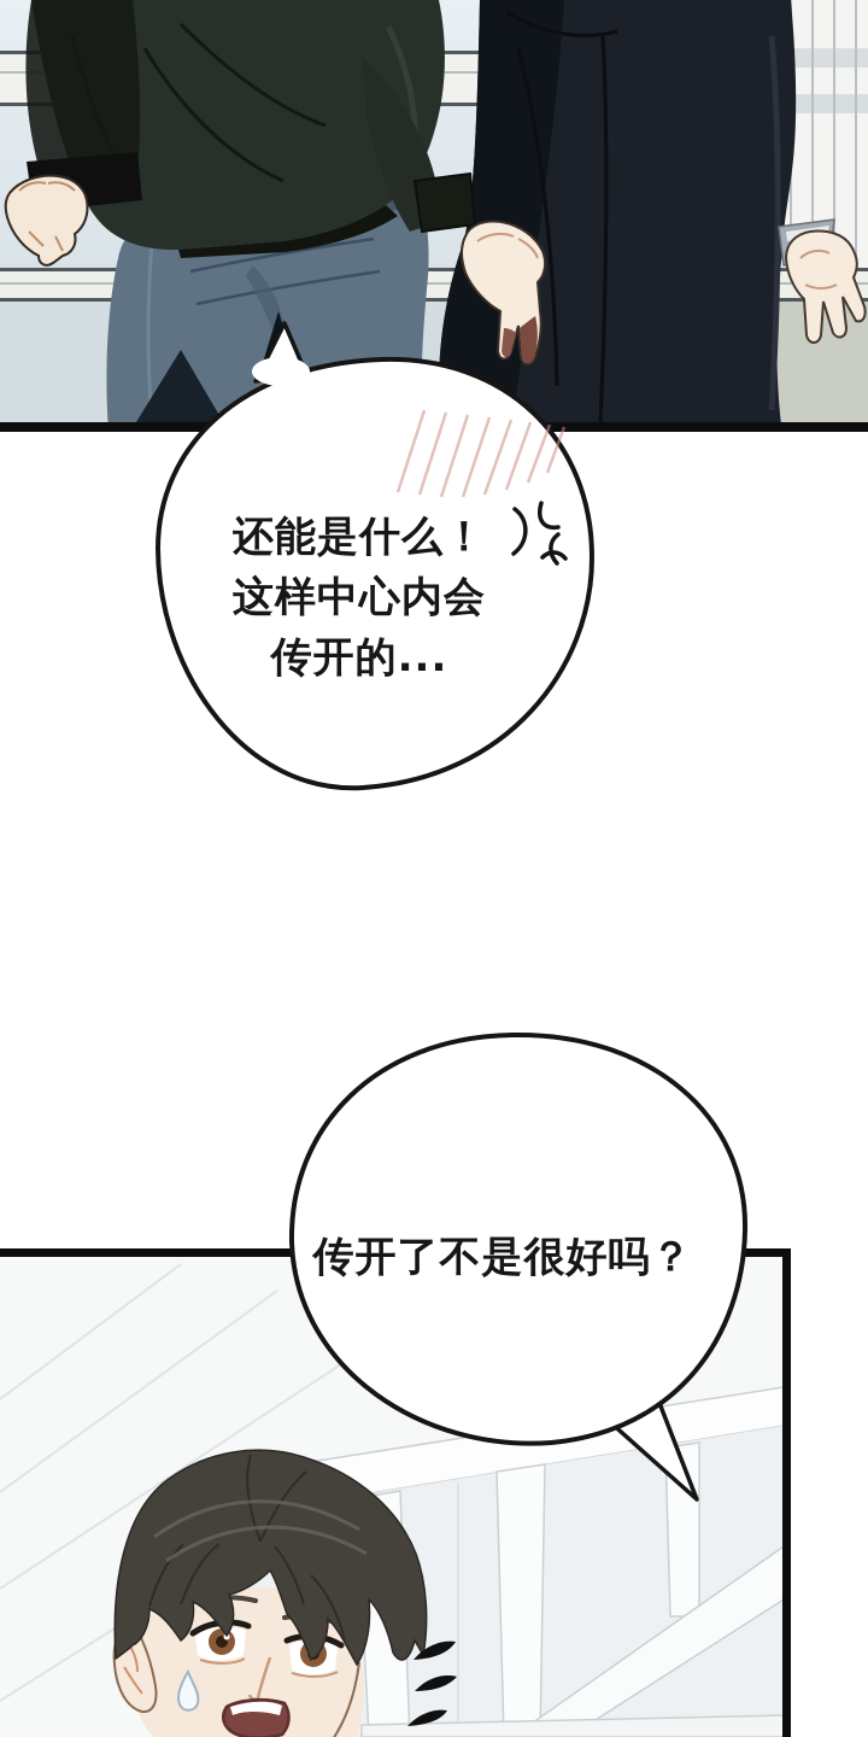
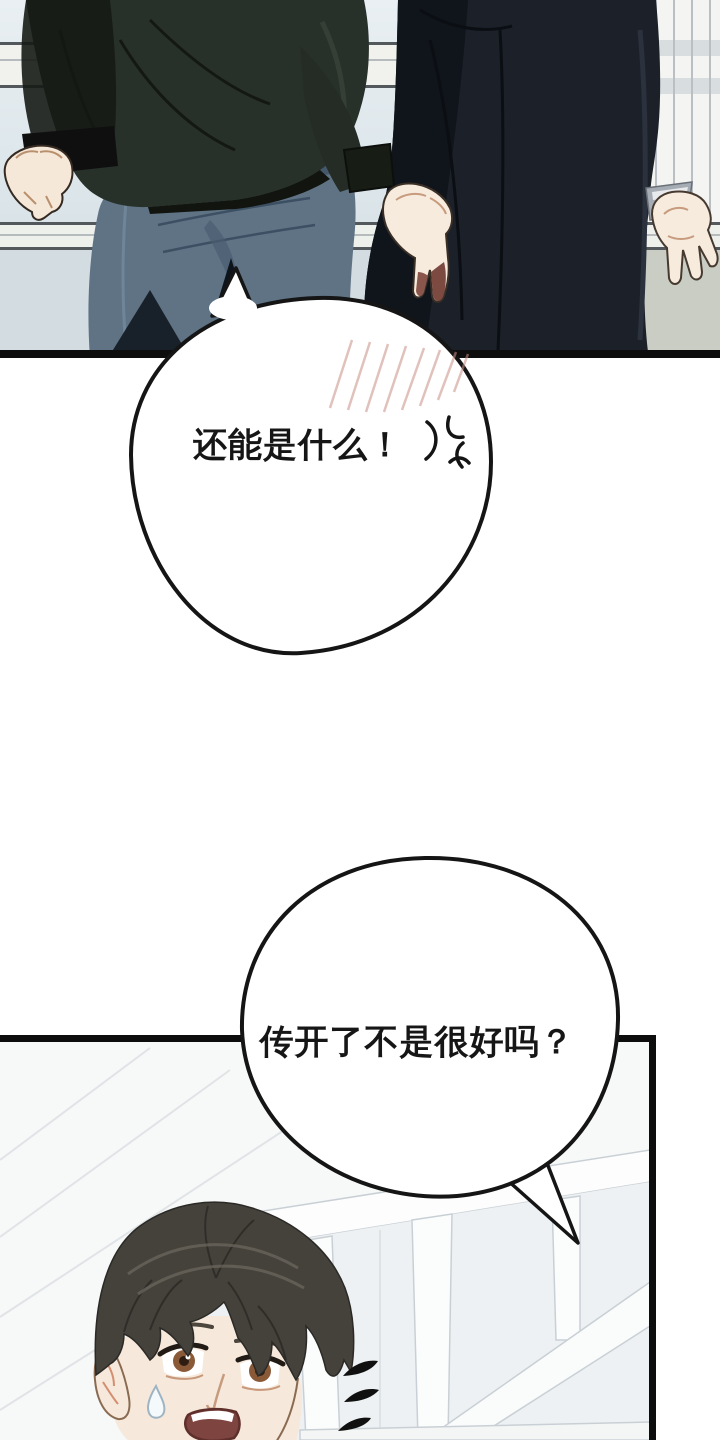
  还能是什么！
- 这样中心内会
- 传开的...
  传开了不是很好吗？
